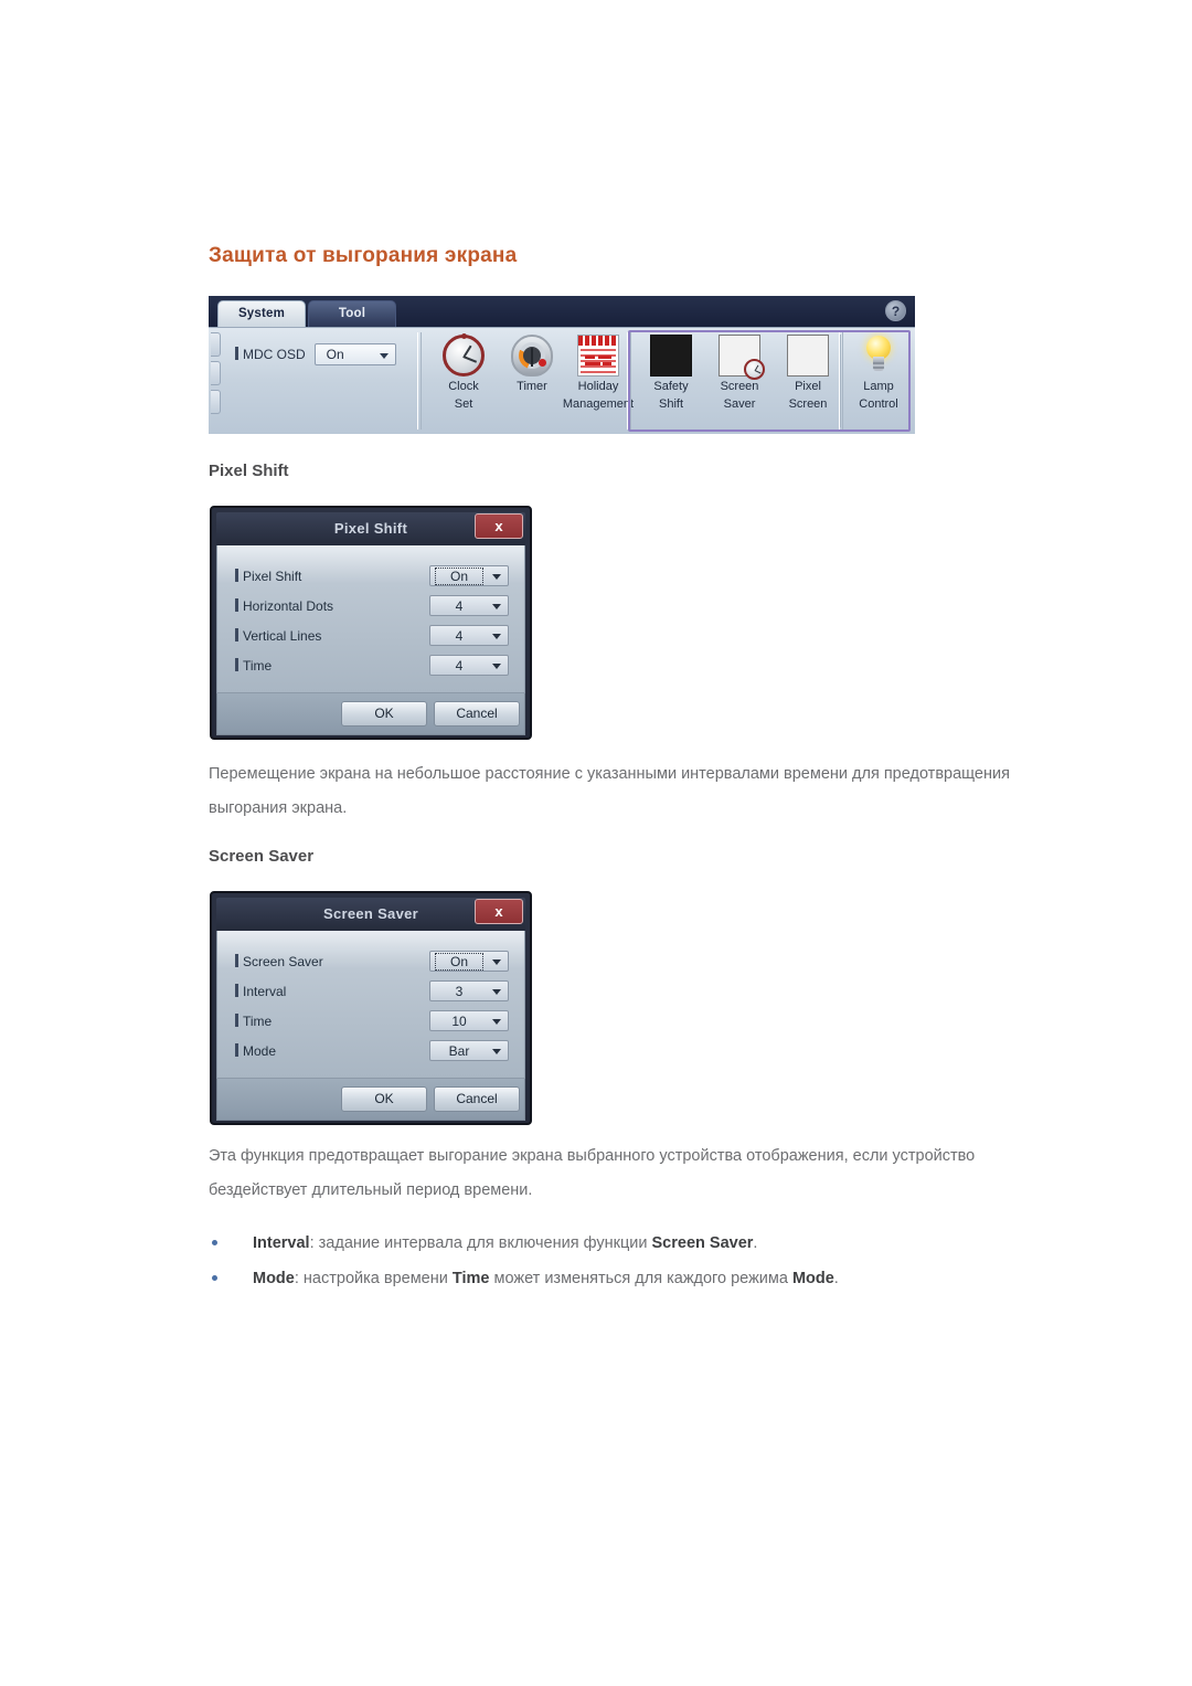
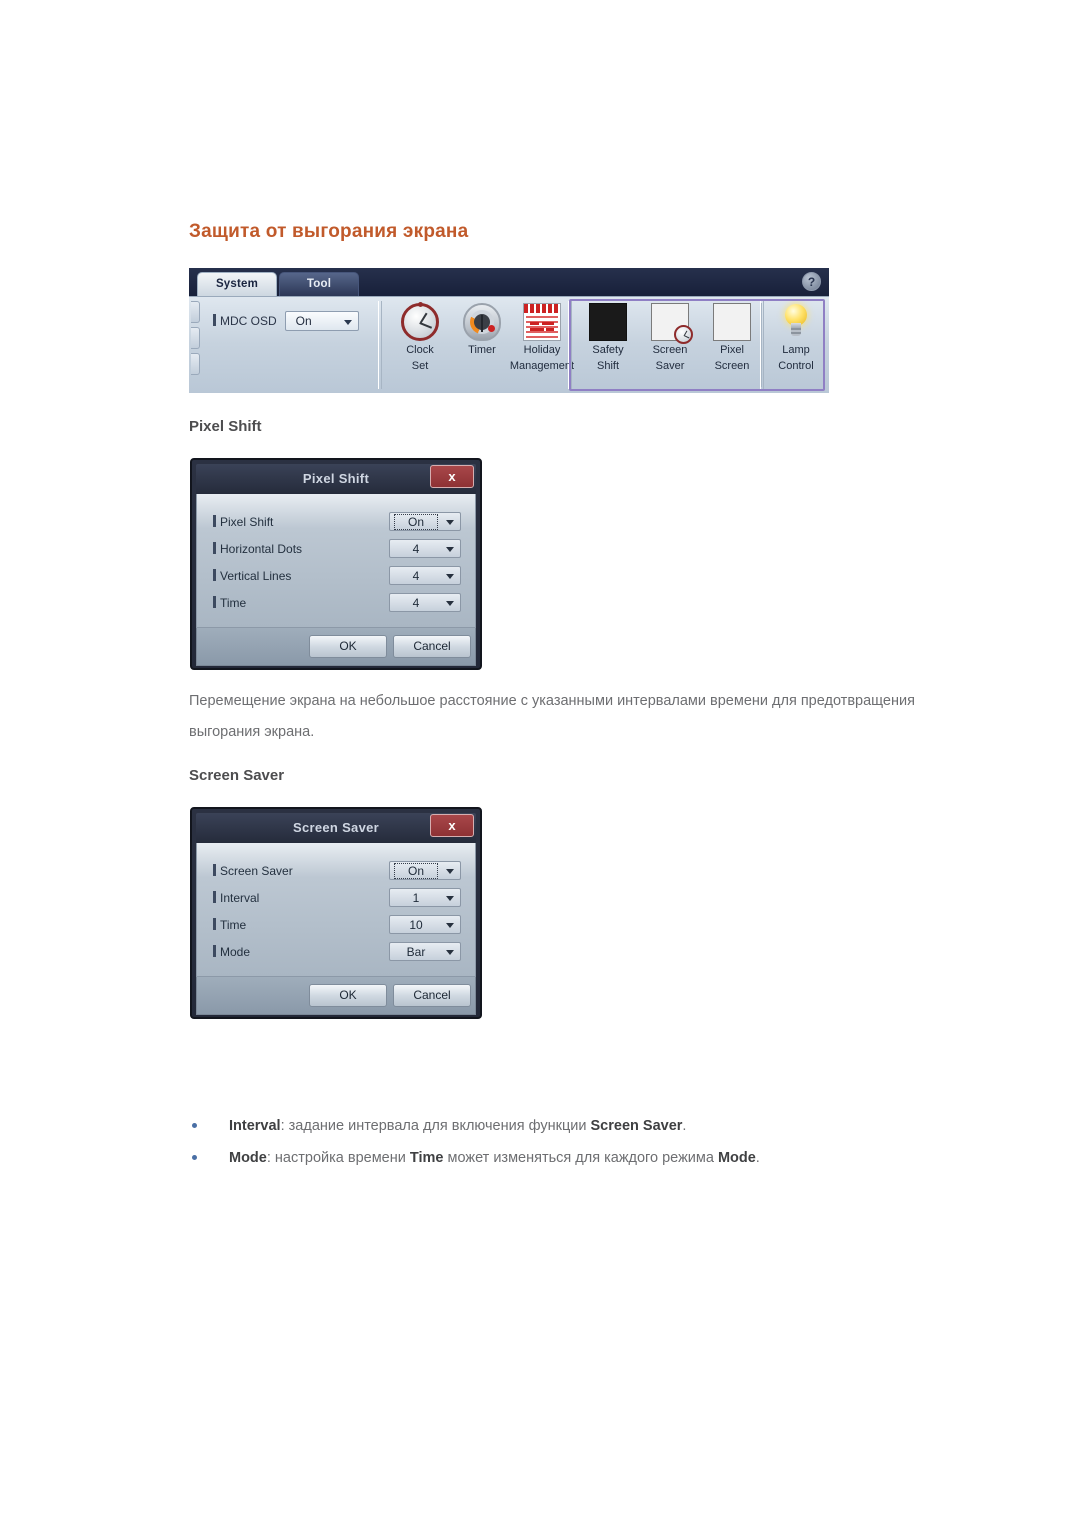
  Защита от выгорания экрана
  System
  Tool
  ?
  MDC OSD
  On
  Clock
  Set
  Timer
  Holiday
  Management
  Safety
  Shift
  Screen
  Saver
  Pixel
  Screen
  Lamp
  Control
  Pixel Shift
  Pixel Shift
  x
  Pixel Shift
  On
  Horizontal Dots
  4
  Vertical Lines
  4
  Time
  4
  OK
  Cancel
  Перемещение экрана на небольшое расстояние с указанными интервалами времени для предотвращения выгорания экрана.
  Screen Saver
  Screen Saver
  x
  Screen Saver
  On
  Interval
- 3
+ 1
  Time
  10
  Mode
  Bar
  OK
  Cancel
- Эта функция предотвращает выгорание экрана выбранного устройства отображения, если устройство бездействует длительный период времени.
  Interval: задание интервала для включения функции Screen Saver.
  Mode: настройка времени Time может изменяться для каждого режима Mode.
